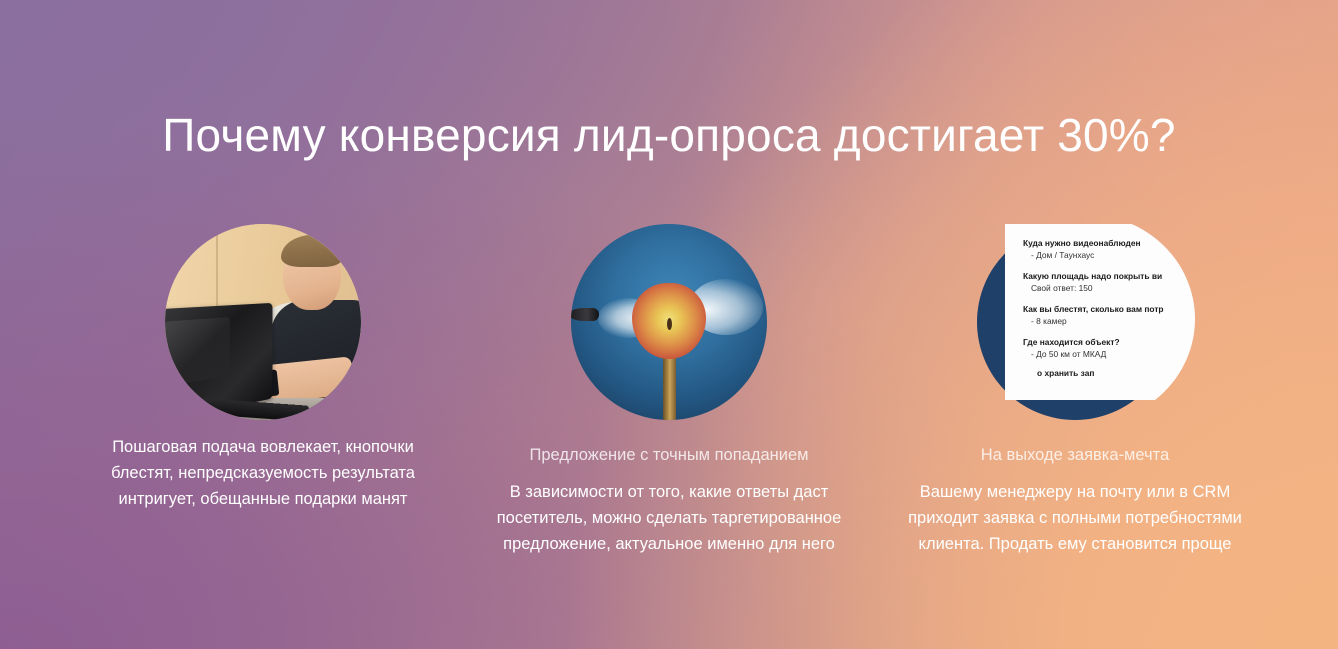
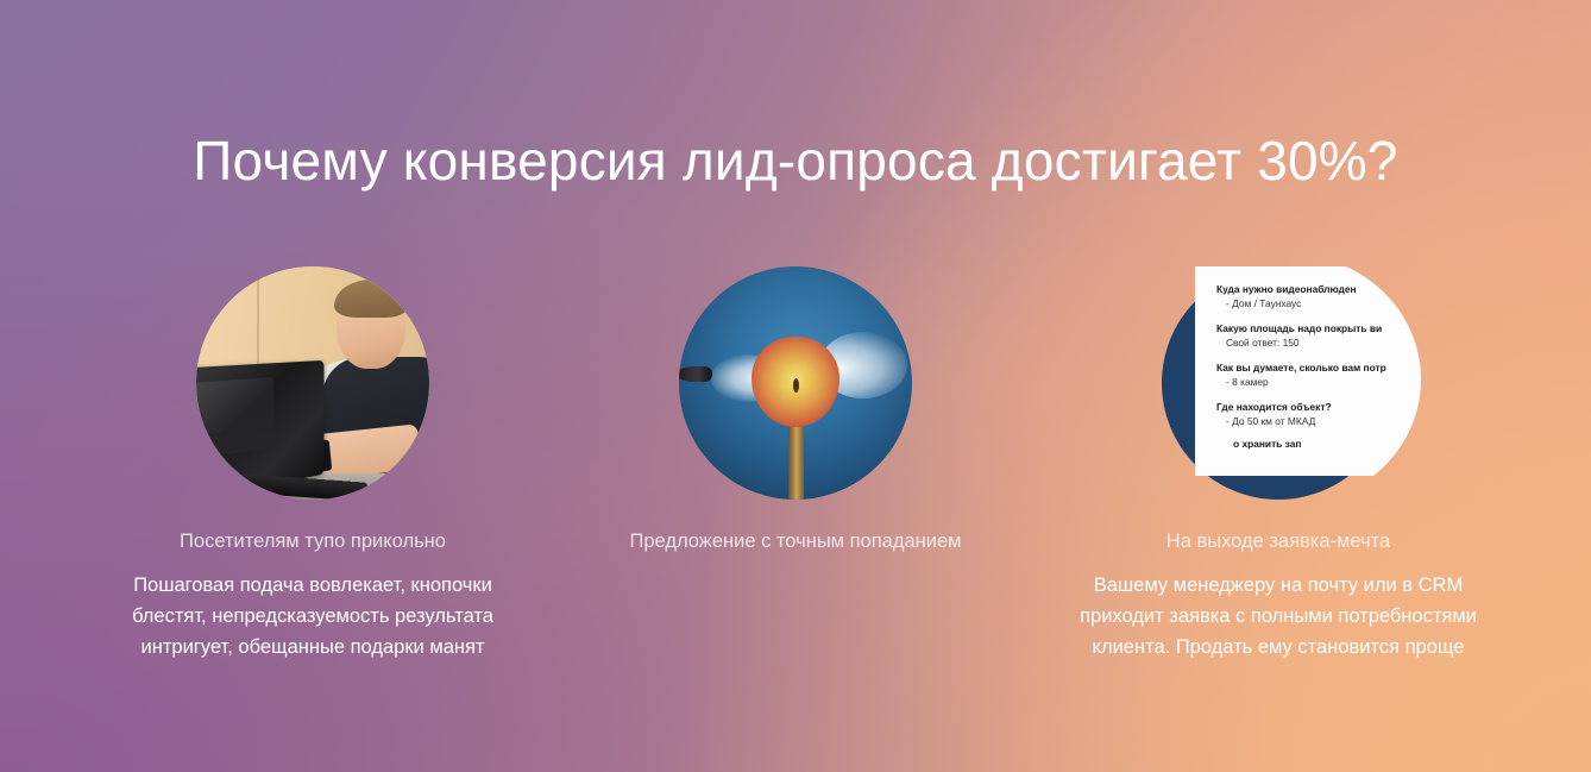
  Почему конверсия лид-опроса достигает 30%?
+ Посетителям тупо прикольно
  Пошаговая подача вовлекает, кнопочки блестят, непредсказуемость результата интригует, обещанные подарки манят
  Предложение с точным попаданием
- В зависимости от того, какие ответы даст посетитель, можно сделать таргетированное предложение, актуальное именно для него
  Куда нужно видеонаблюден
  - Дом / Таунхаус
  Какую площадь надо покрыть ви
  Свой ответ: 150
- Как вы блестят, сколько вам потр
+ Как вы думаете, сколько вам потр
  - 8 камер
  Где находится объект?
  - До 50 км от МКАД
  о хранить зап
  На выходе заявка-мечта
  Вашему менеджеру на почту или в CRM приходит заявка с полными потребностями клиента. Продать ему становится проще
